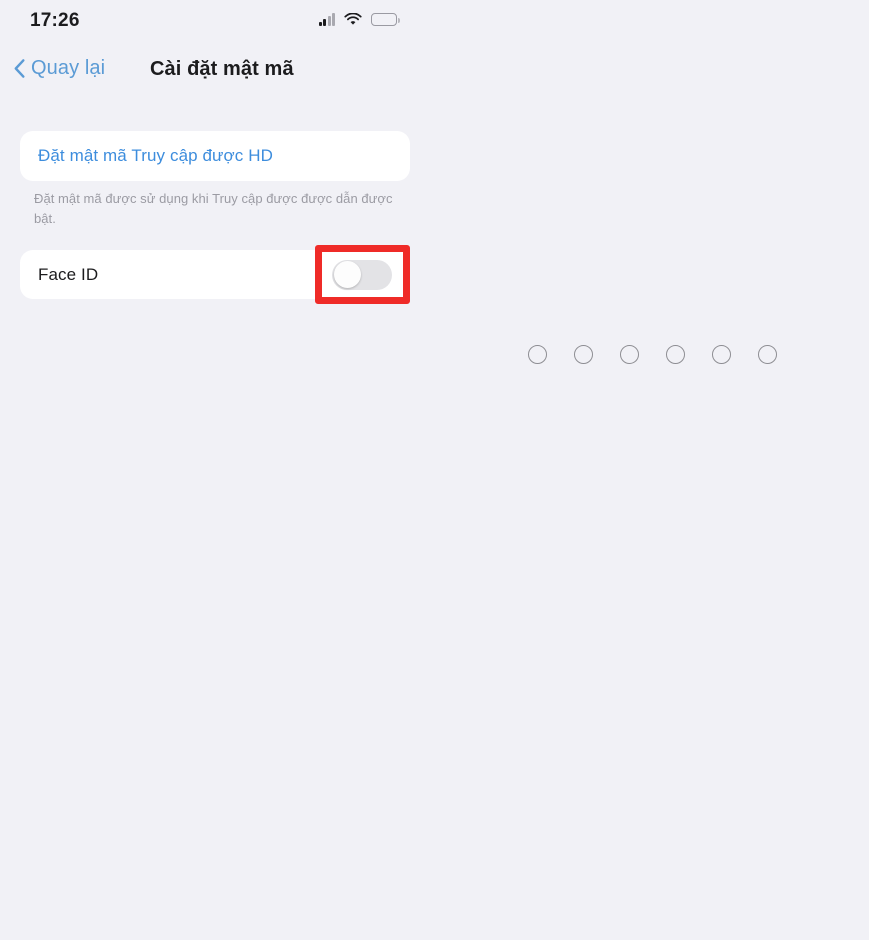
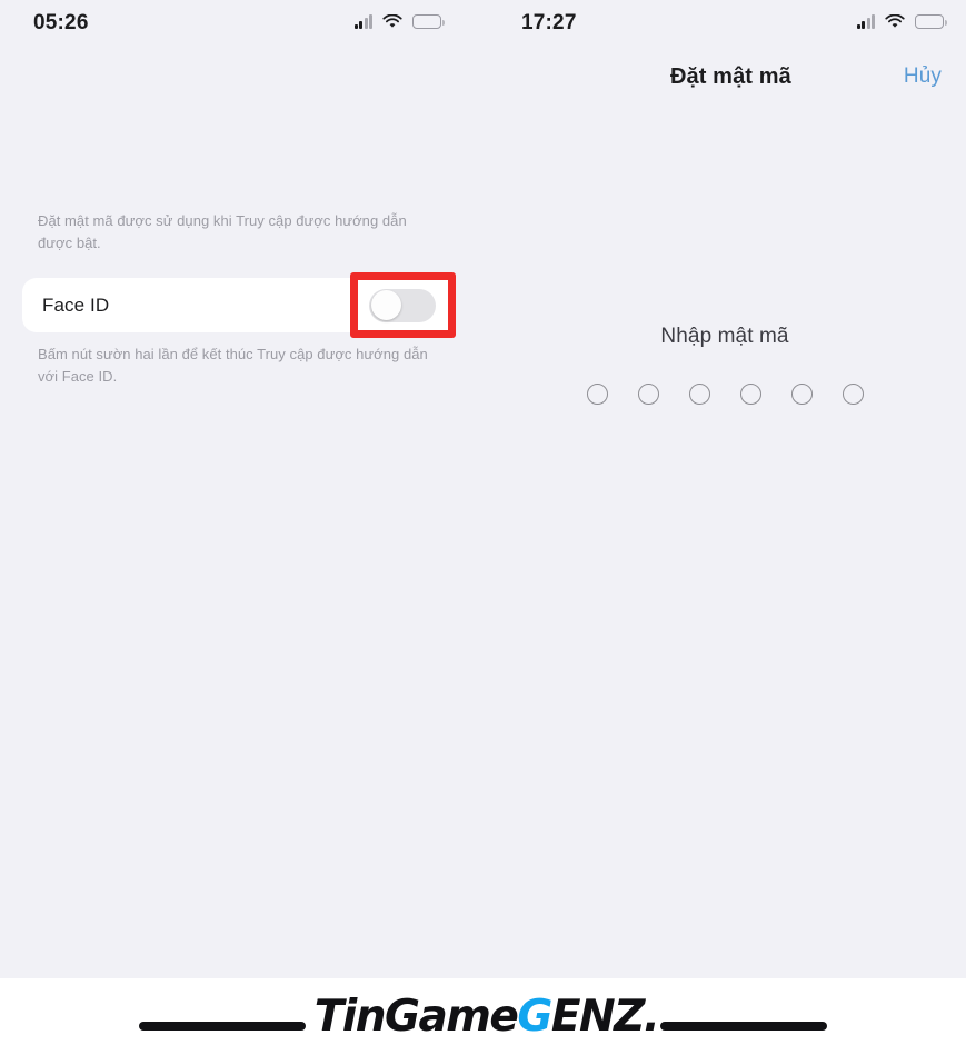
- 17:26
+ 05:26
- Quay lại
- Cài đặt mật mã
- Đặt mật mã Truy cập được HD
- Đặt mật mã được sử dụng khi Truy cập được được dẫn được bật.
+ Đặt mật mã được sử dụng khi Truy cập được hướng dẫn được bật.
  Face ID
+ Bấm nút sườn hai lần để kết thúc Truy cập được hướng dẫn với Face ID.
+ 17:27
+ Đặt mật mã
+ Hủy
+ Nhập mật mã
+ TinGameGENZ.
